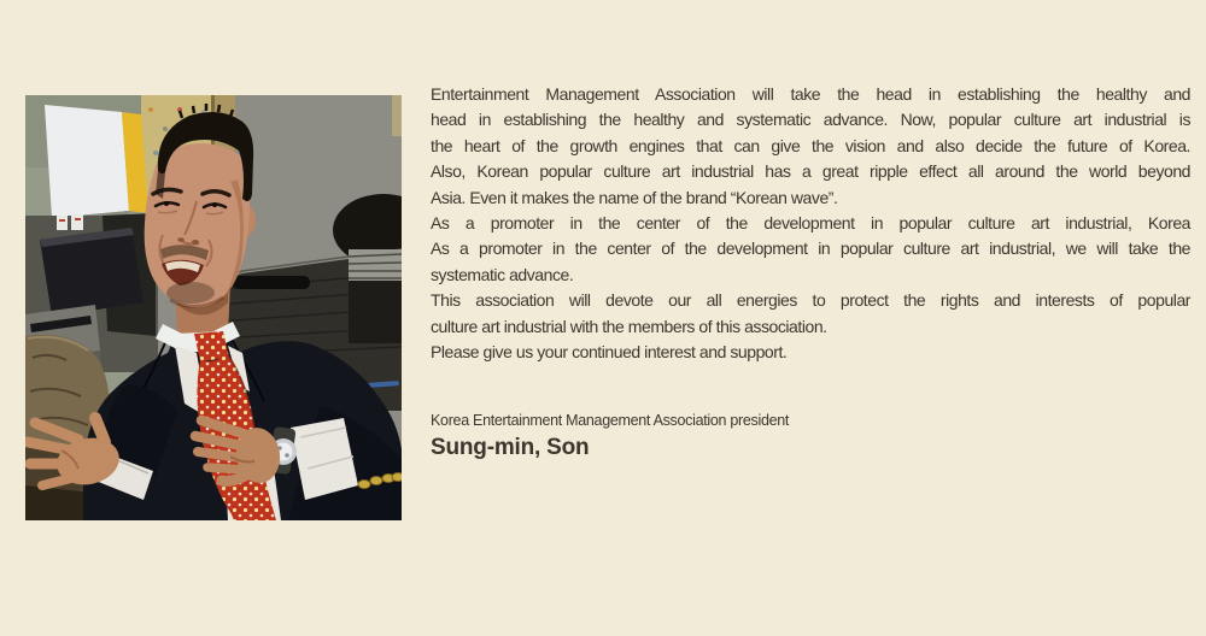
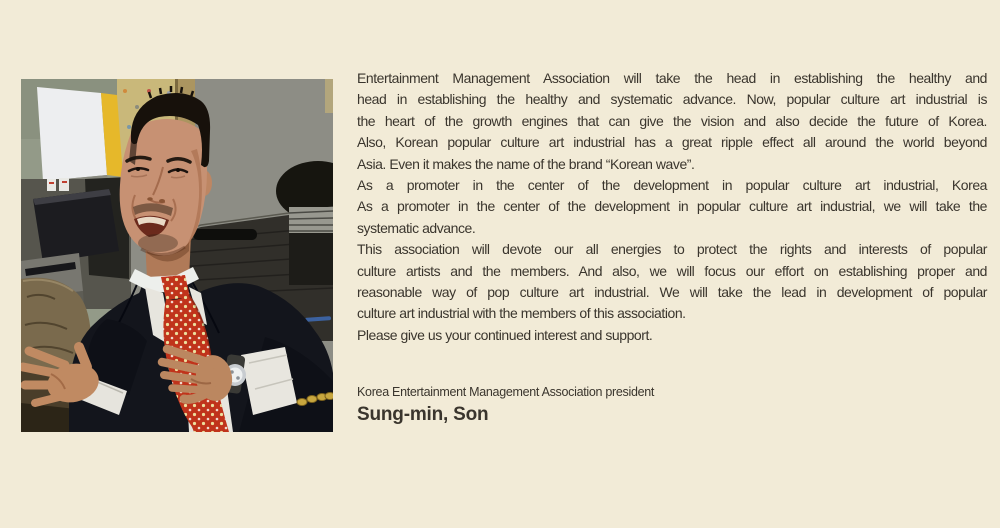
  Entertainment Management Association will take the head in establishing the healthy and
  head in establishing the healthy and systematic advance. Now, popular culture art industrial is
  the heart of the growth engines that can give the vision and also decide the future of Korea.
  Also, Korean popular culture art industrial has a great ripple effect all around the world beyond
  Asia. Even it makes the name of the brand “Korean wave”.
  As a promoter in the center of the development in popular culture art industrial, Korea
  As a promoter in the center of the development in popular culture art industrial, we will take the
  systematic advance.
  This association will devote our all energies to protect the rights and interests of popular
+ culture artists and the members. And also, we will focus our effort on establishing proper and
+ reasonable way of pop culture art industrial. We will take the lead in development of popular
  culture art industrial with the members of this association.
  Please give us your continued interest and support.
  Korea Entertainment Management Association president
  Sung-min, Son
